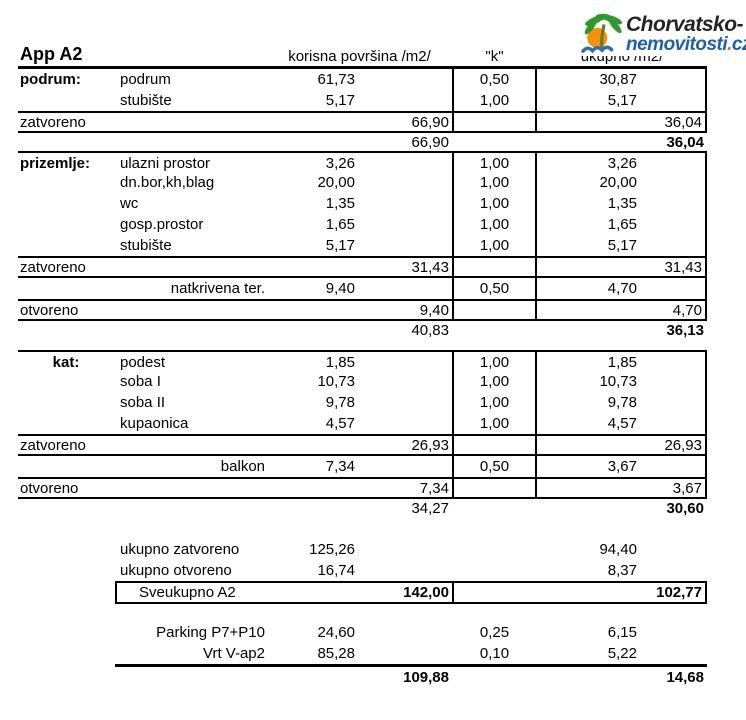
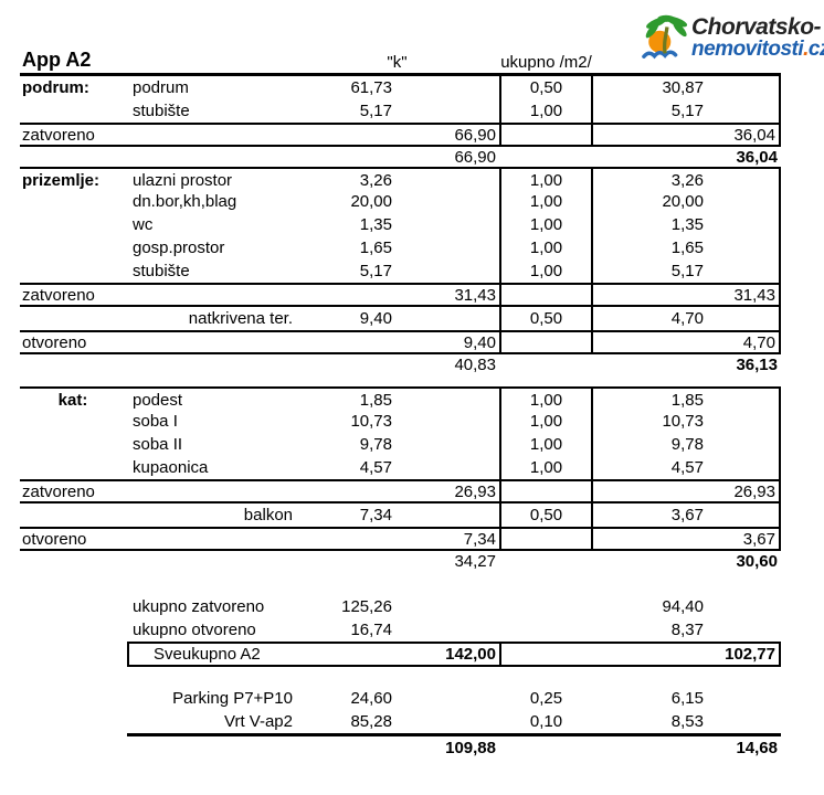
  Chorvatsko-
  nemovitosti.c
  App A2
- korisna površina /m2/
  "k"
  ukupno /m2/
  podrum:
  podrum
  61,73
  0,50
  30,87
  stubište
  5,17
  1,00
  5,17
  zatvoreno
  66,90
  36,04
  66,90
  36,04
  prizemlje:
  ulazni prostor
  3,26
  1,00
  3,26
  dn.bor,kh,blag
  20,00
  1,00
  20,00
  wc
  1,35
  1,00
  1,35
  gosp.prostor
  1,65
  1,00
  1,65
  stubište
  5,17
  1,00
  5,17
  zatvoreno
  31,43
  31,43
  natkrivena ter.
  9,40
  0,50
  4,70
  otvoreno
  9,40
  4,70
  40,83
  36,13
  kat:
  podest
  1,85
  1,00
  1,85
  soba I
  10,73
  1,00
  10,73
  soba II
  9,78
  1,00
  9,78
  kupaonica
  4,57
  1,00
  4,57
  zatvoreno
  26,93
  26,93
  balkon
  7,34
  0,50
  3,67
  otvoreno
  7,34
  3,67
  34,27
  30,60
  ukupno zatvoreno
  125,26
  94,40
  ukupno otvoreno
  16,74
  8,37
  Sveukupno A2
  142,00
  102,77
  Parking P7+P10
  24,60
  0,25
  6,15
  Vrt V-ap2
  85,28
  0,10
- 5,22
+ 8,53
  109,88
  14,68
